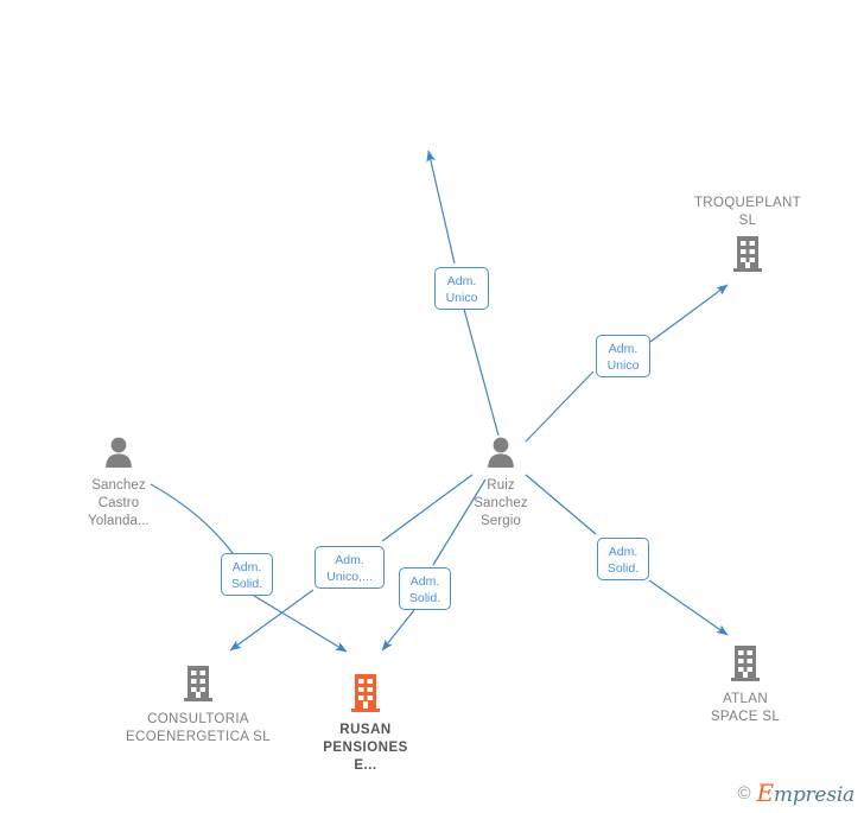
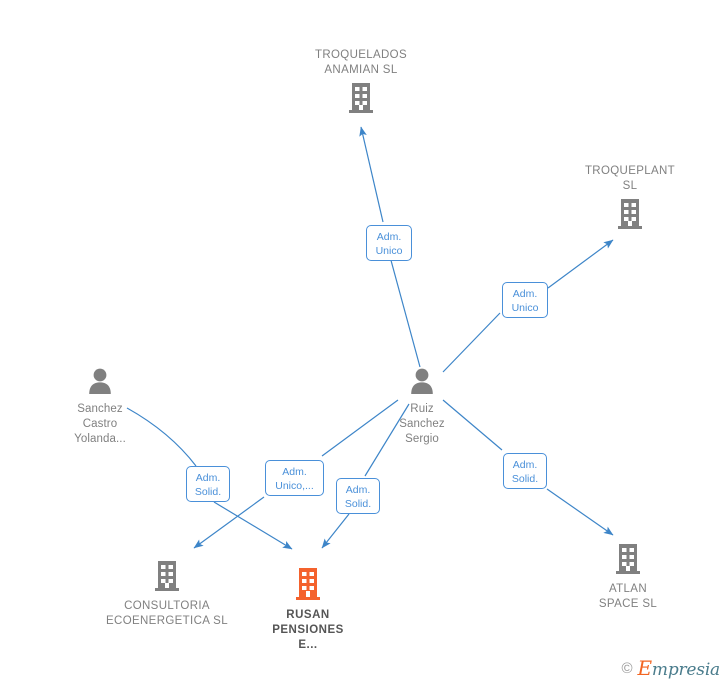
+ TROQUELADOS
+ ANAMIAN SL
  TROQUEPLANT
  SL
  Sanchez
  Castro
  Yolanda...
  Ruiz
  Sanchez
  Sergio
  CONSULTORIA
  ECOENERGETICA SL
  RUSAN
  PENSIONES
  E...
  ATLAN
  SPACE SL
  Adm.
  Unico
  Adm.
  Unico
  Adm.
  Solid.
  Adm.
  Unico,...
  Adm.
  Solid.
  Adm.
  Solid.
  ©
  Empresia
